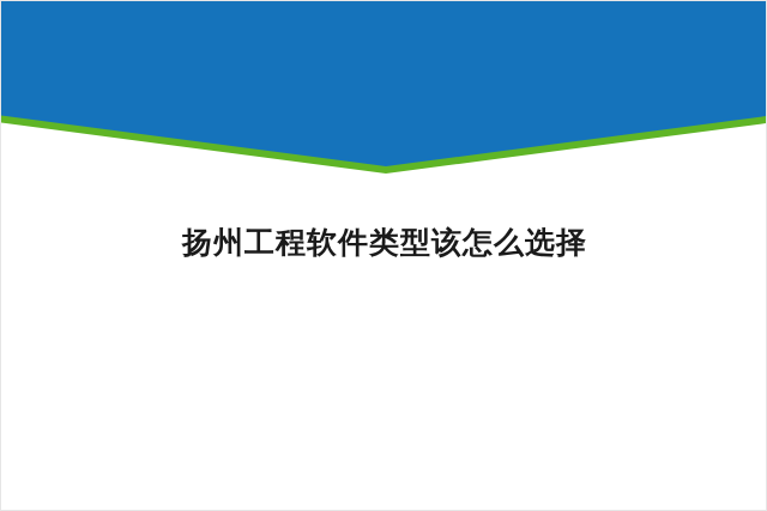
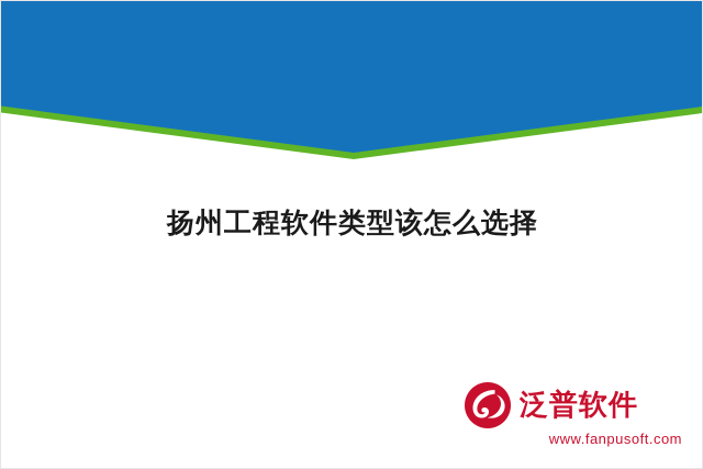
  扬州工程软件类型该怎么选择
+ 泛普软件
+ www.fanpusoft.com
